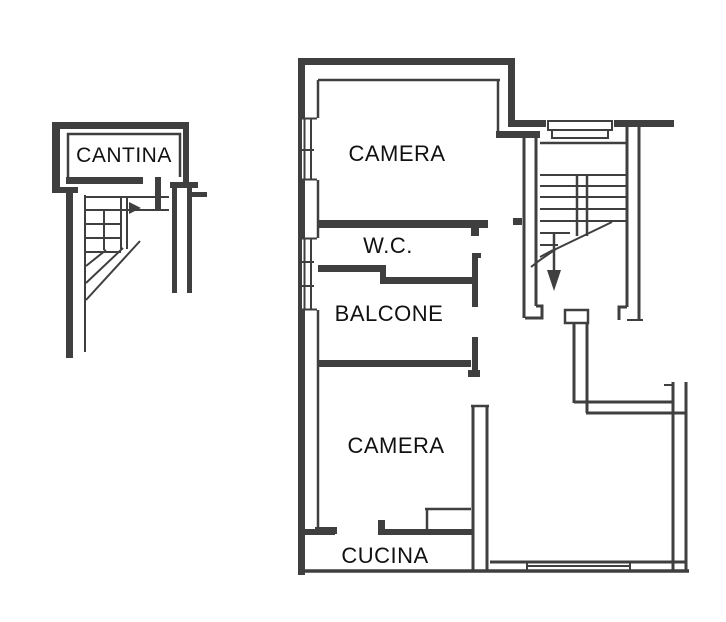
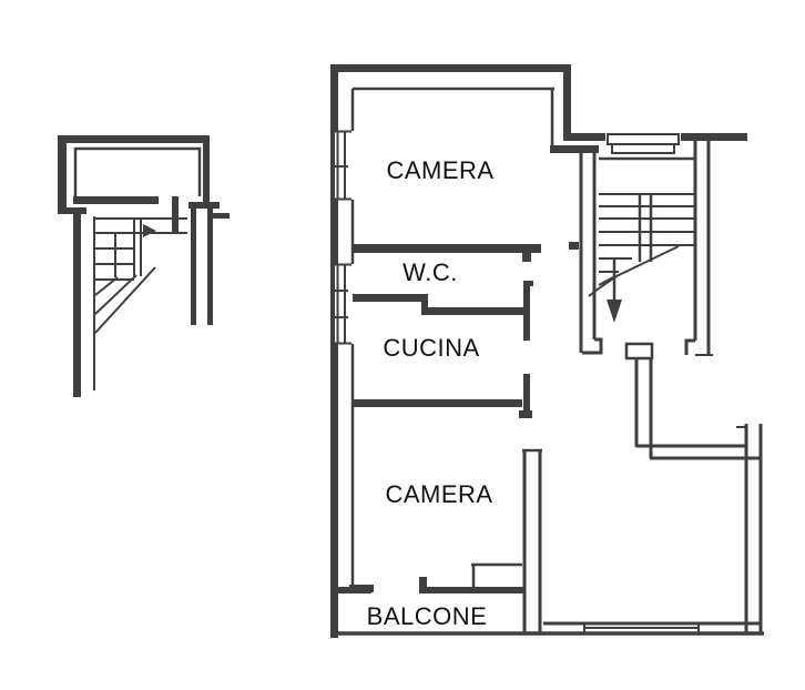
- CANTINA
  CAMERA
  W.C.
- BALCONE
+ CUCINA
  CAMERA
- CUCINA
+ BALCONE
